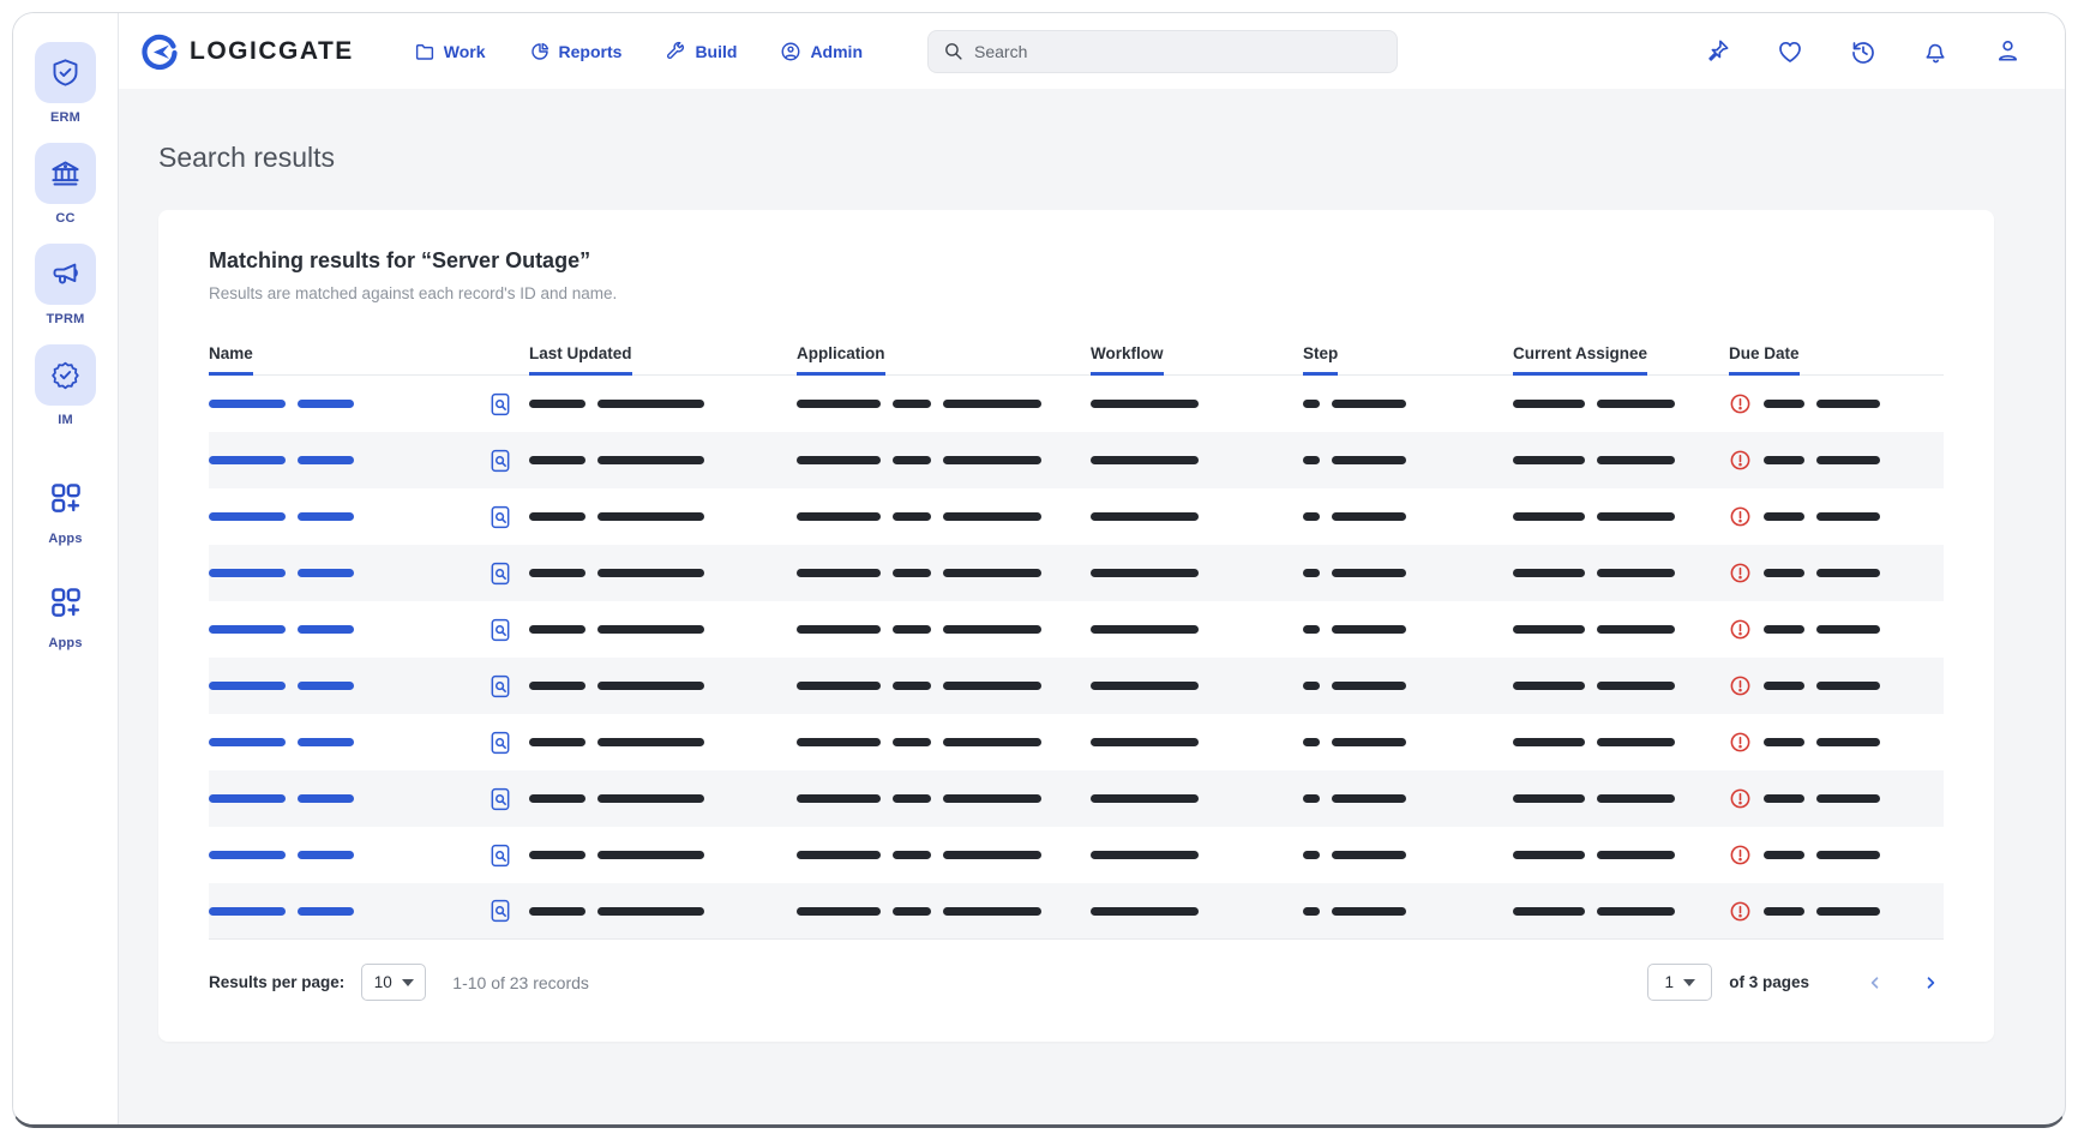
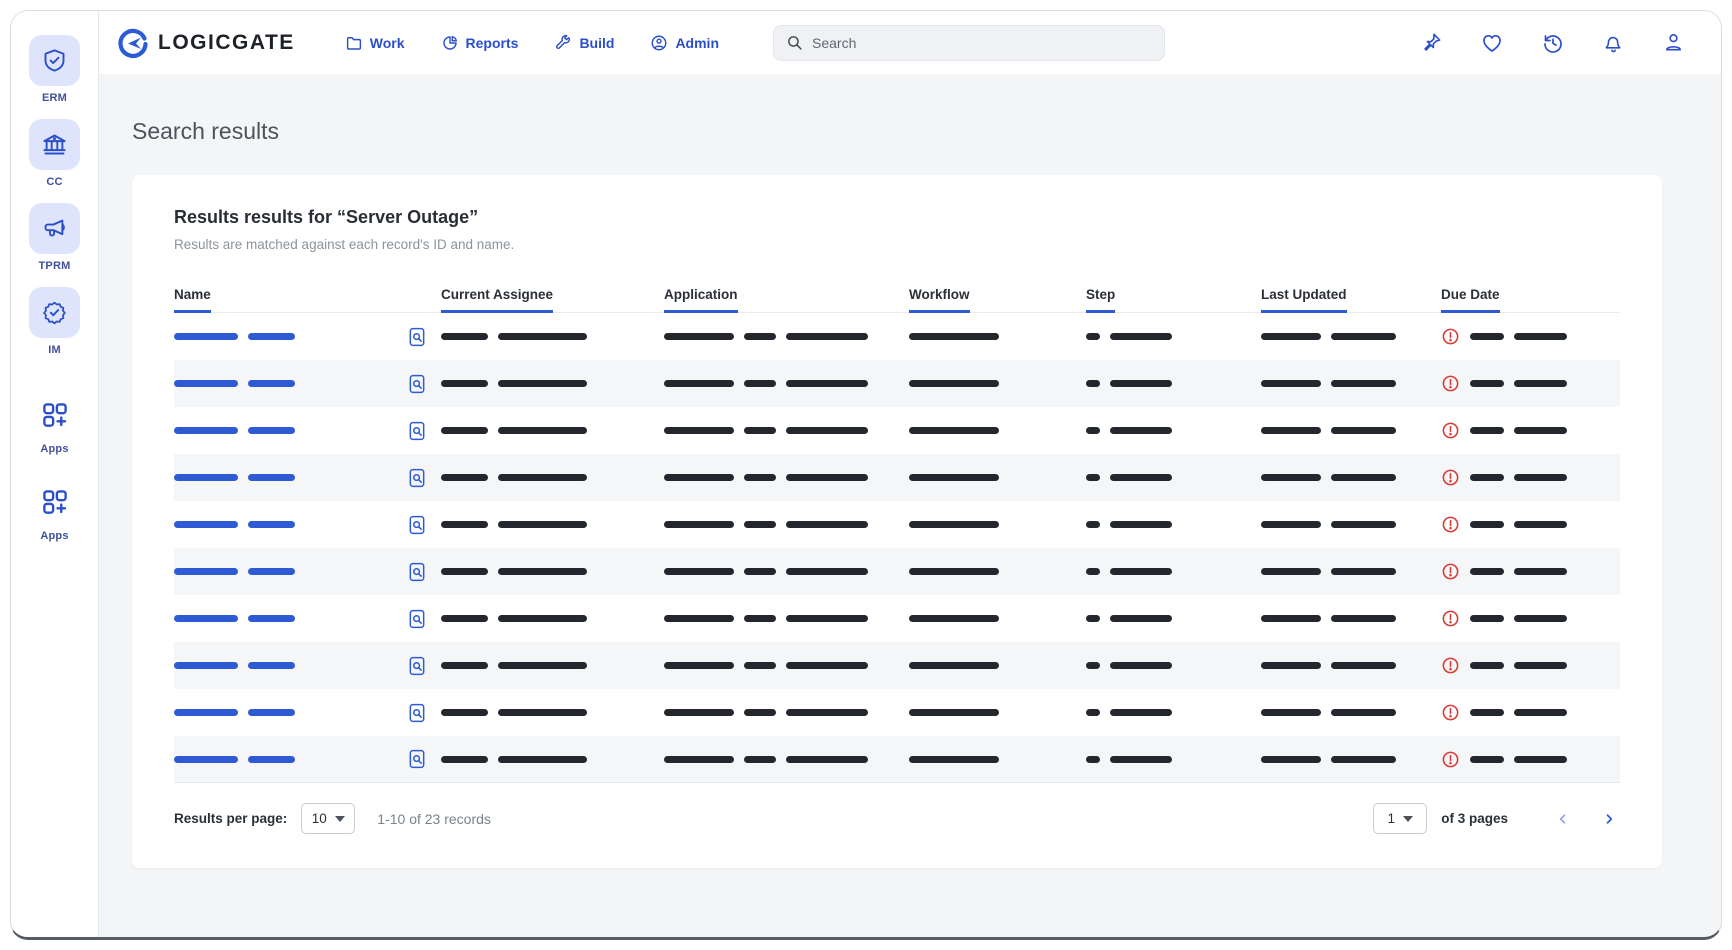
  ERM
  CC
  TPRM
  IM
  Apps
  Apps
  LOGICGATE
  Work
  Reports
  Build
  Admin
  Search
  Search results
- Matching results for “Server Outage”
+ Results results for “Server Outage”
  Results are matched against each record's ID and name.
  Name
- Last Updated
+ Current Assignee
  Application
  Workflow
  Step
- Current Assignee
+ Last Updated
  Due Date
  Results per page:
  10
  1-10 of 23 records
  1
  of 3 pages
